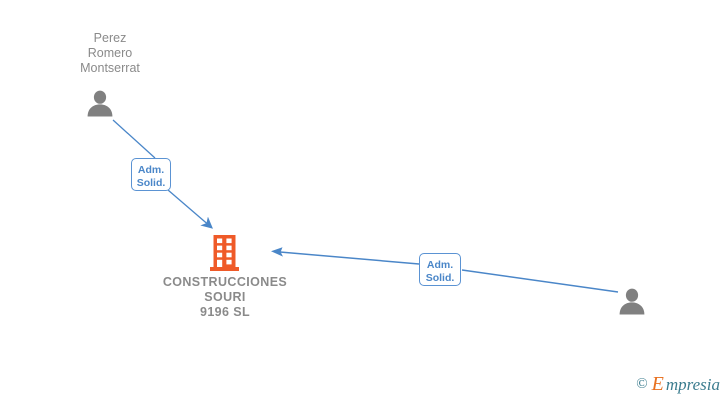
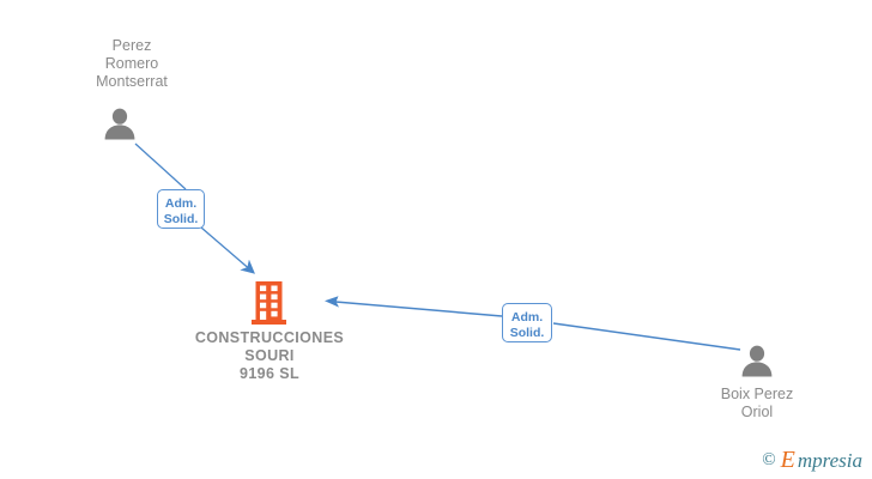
  Perez
  Romero
  Montserrat
  Adm.
  Solid.
  CONSTRUCCIONES
  SOURI
  9196 SL
  Adm.
  Solid.
+ Boix Perez
+ Oriol
  ©
  E
  mpresia
